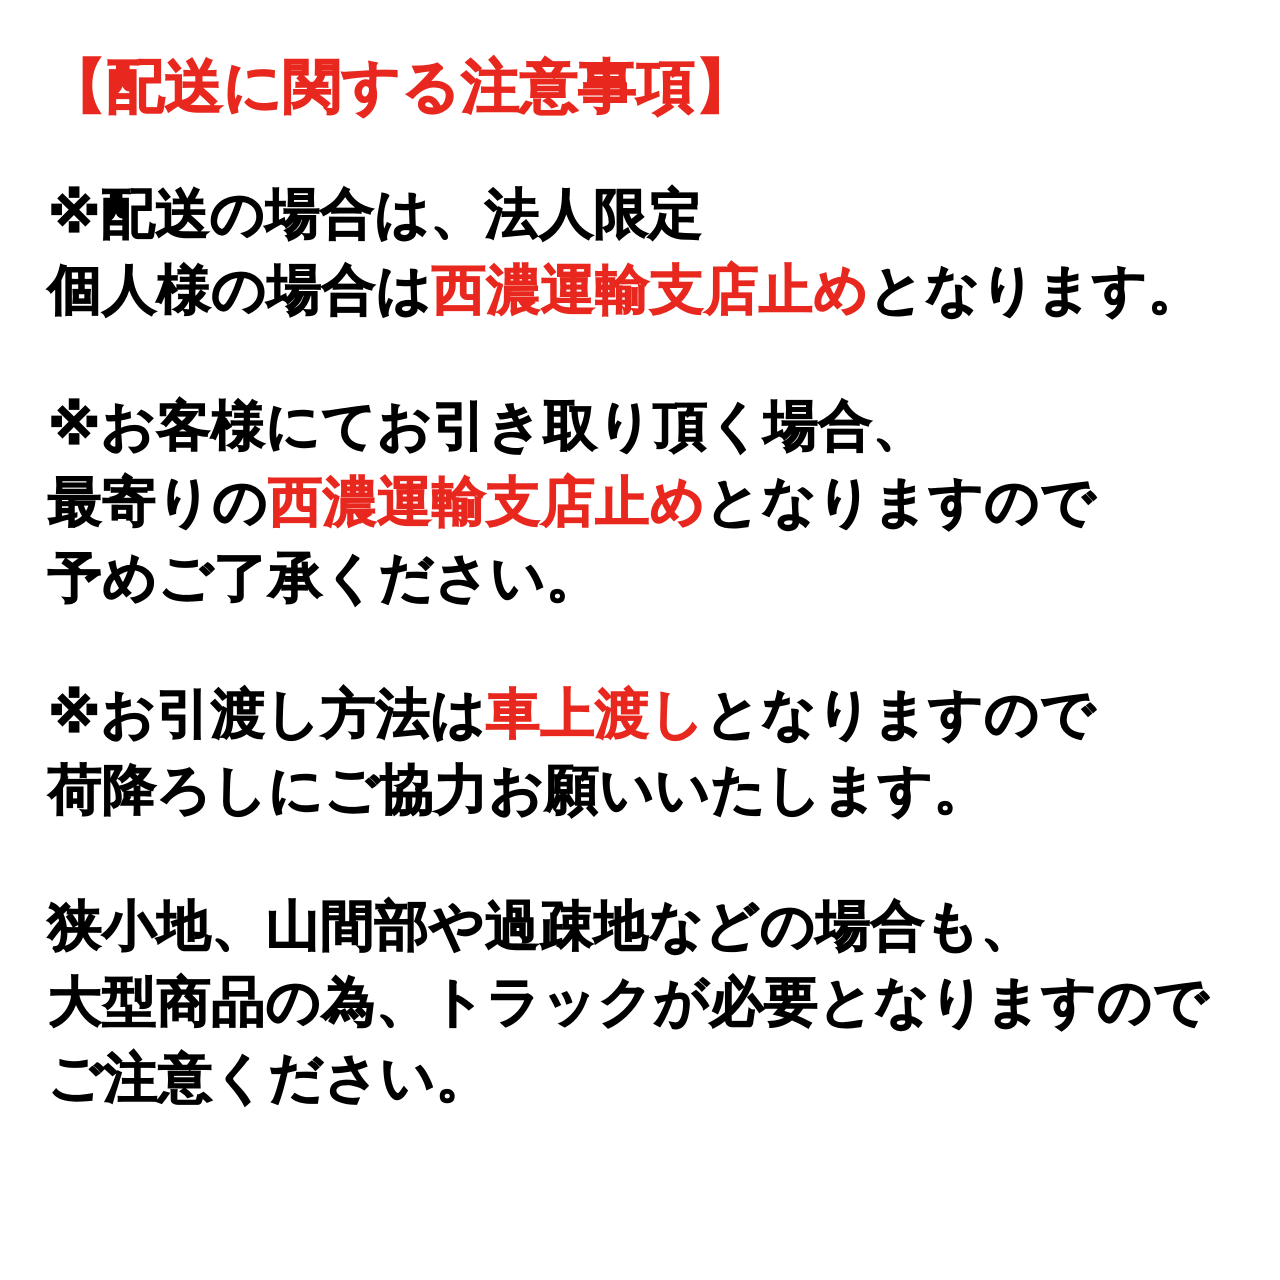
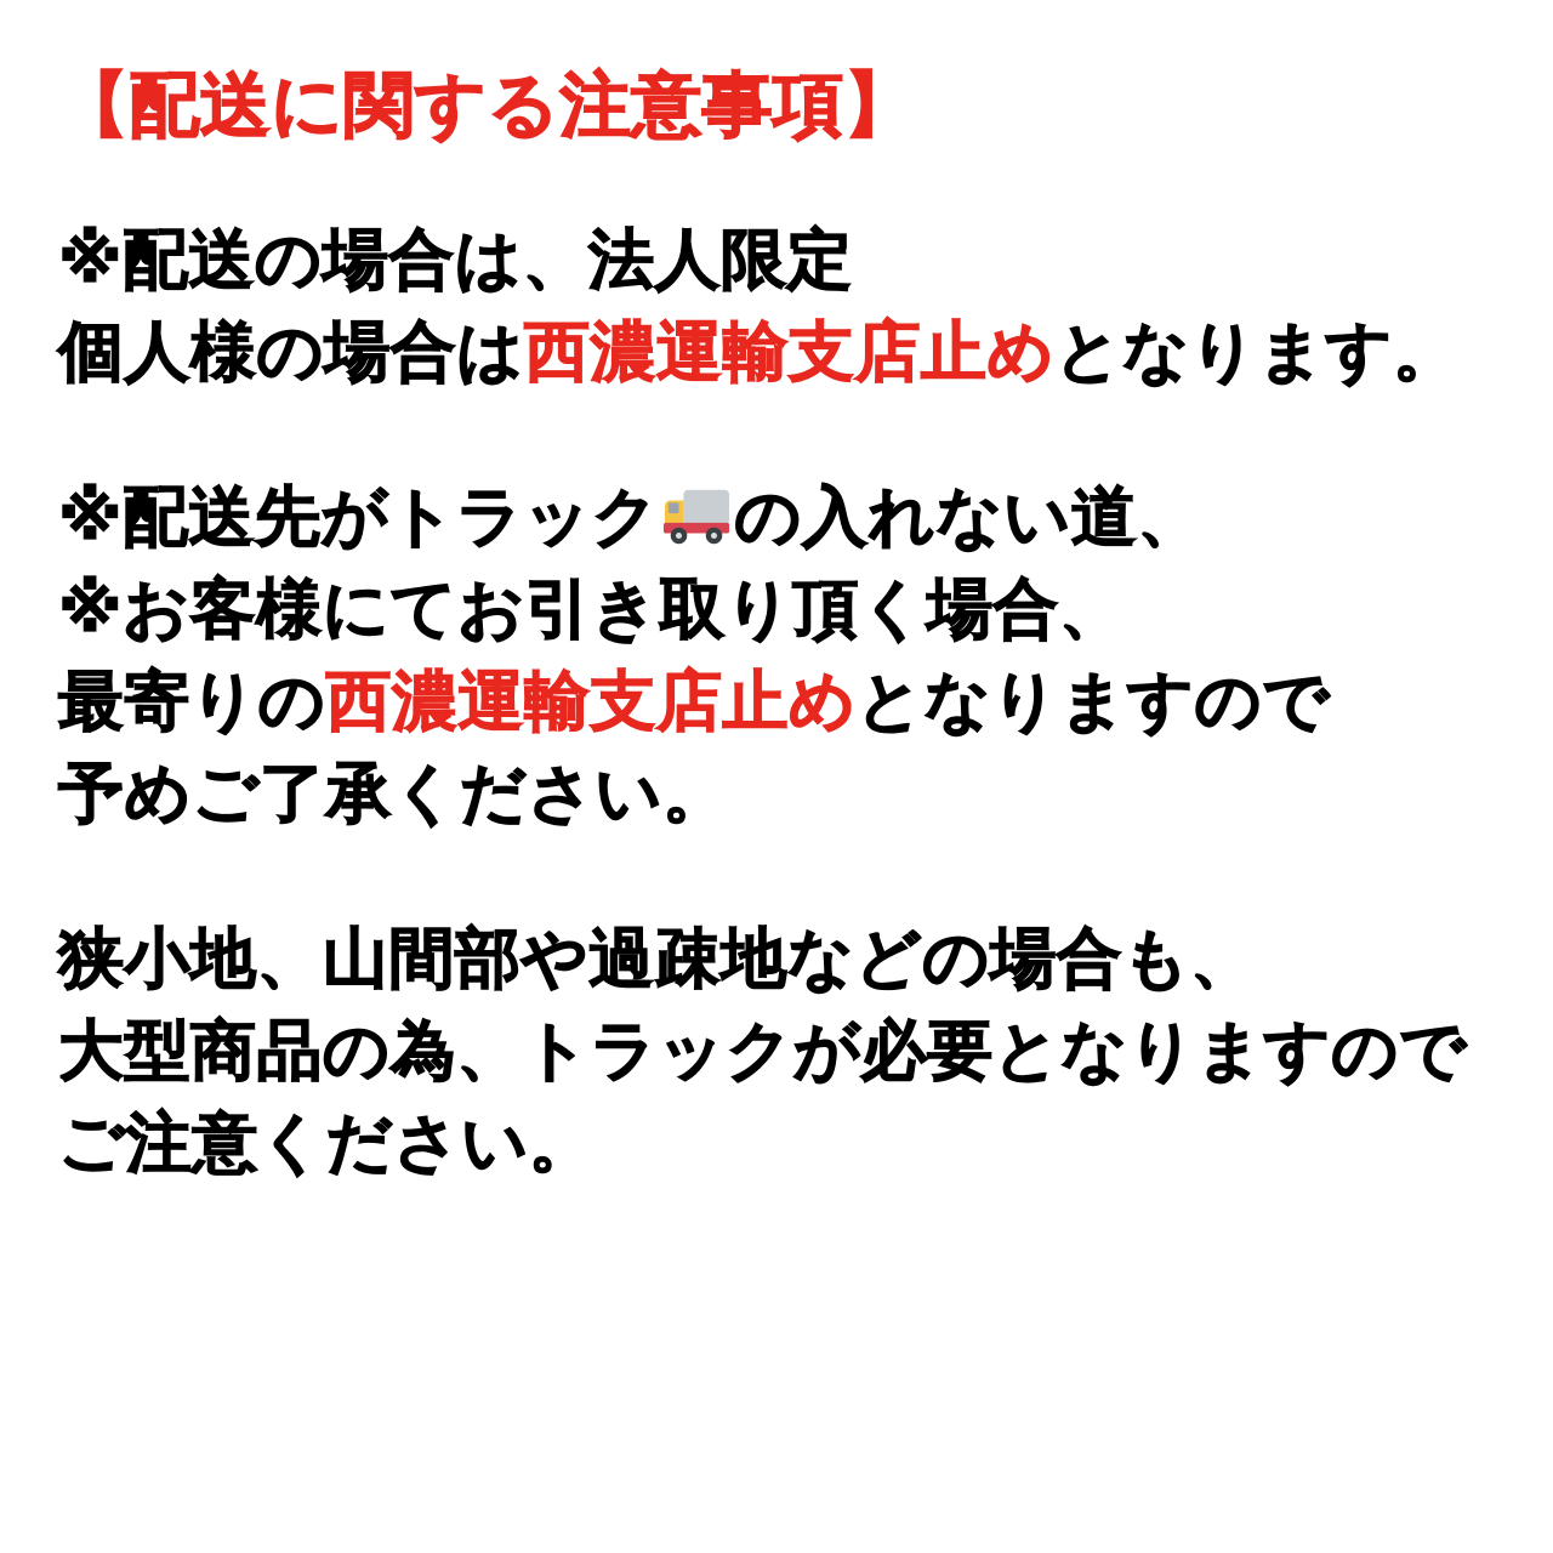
  【配送に関する注意事項】
  ※配送の場合は、法人限定
  個人様の場合は西濃運輸支店止めとなります。
+ ※配送先がトラック の入れない道、
  ※お客様にてお引き取り頂く場合、
  最寄りの西濃運輸支店止めとなりますので
  予めご了承ください。
- ※お引渡し方法は車上渡しとなりますので
- 荷降ろしにご協力お願いいたします。
  狭小地、山間部や過疎地などの場合も、
  大型商品の為、トラックが必要となりますので
  ご注意ください。
